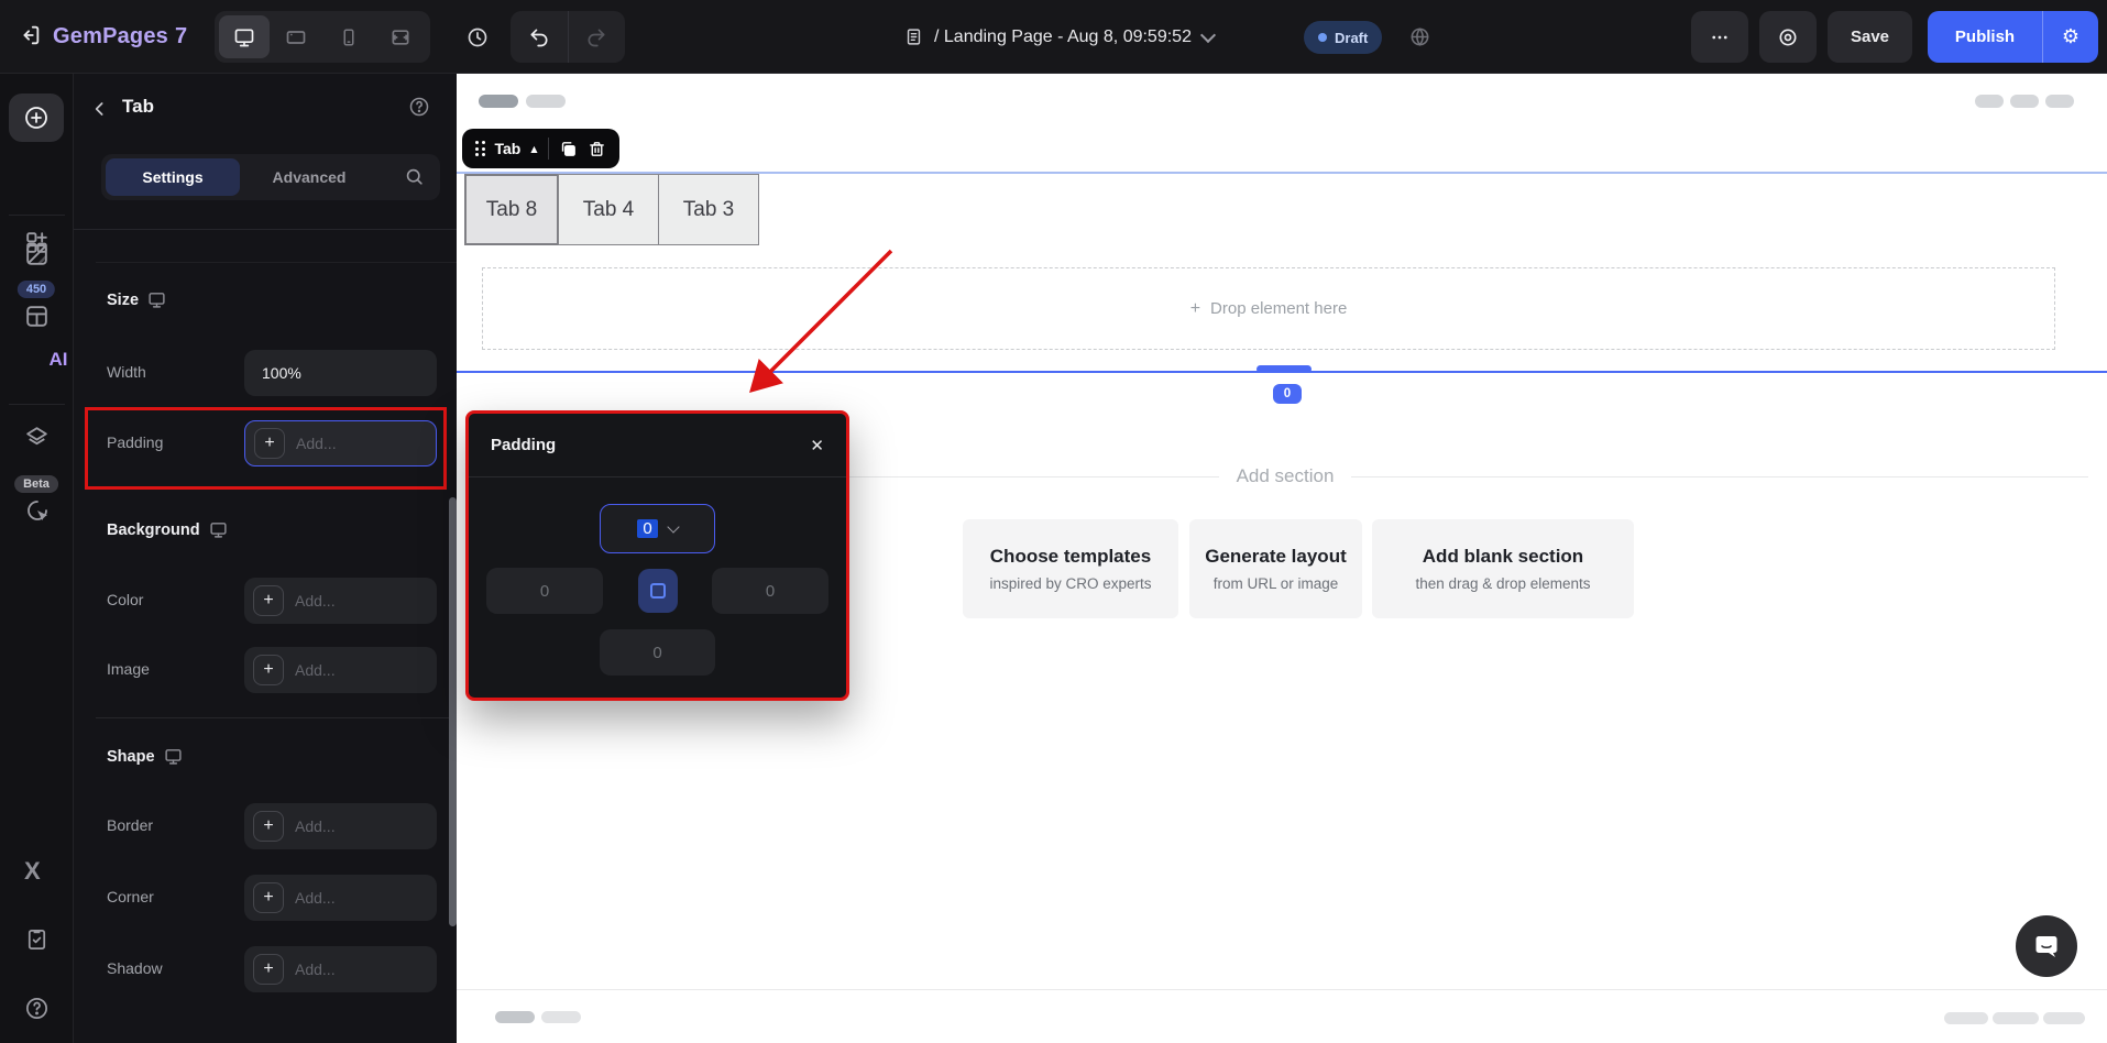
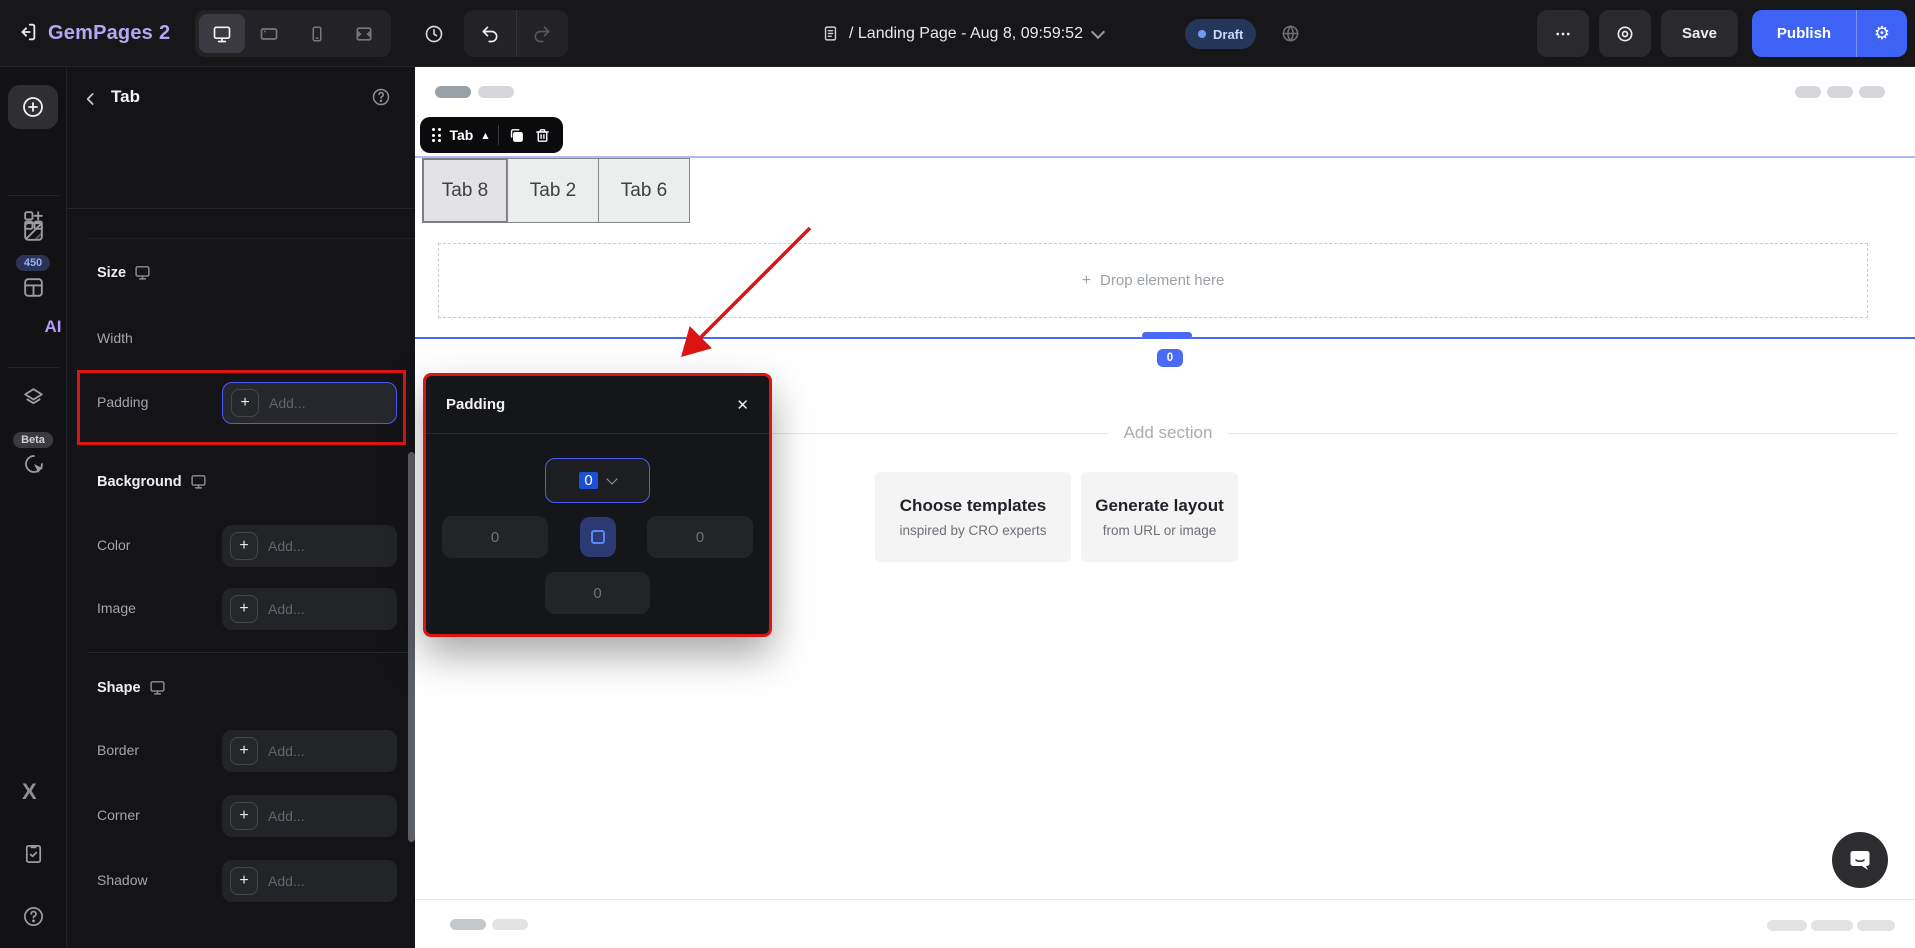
  GemPages
- 7
+ 2
  / Landing Page - Aug 8, 09:59:52
  Draft
  Save
  Publish
  ⚙
  450
  AI
  Beta
  X
  Tab
- Settings
- Advanced
  Size
  Width
- 100%
  Padding
  +
  Add...
  Background
  Color
  +
  Add...
  Image
  +
  Add...
  Shape
  Border
  +
  Add...
  Corner
  +
  Add...
  Shadow
  +
  Add...
  Tab
  ▲
  Tab 8
- Tab 4
+ Tab 2
- Tab 3
+ Tab 6
  +
  Drop element here
  0
  Add section
  Choose templates
  inspired by CRO experts
  Generate layout
  from URL or image
- Add blank section
- then drag & drop elements
  Padding
  ✕
  0
  0
  0
  0
